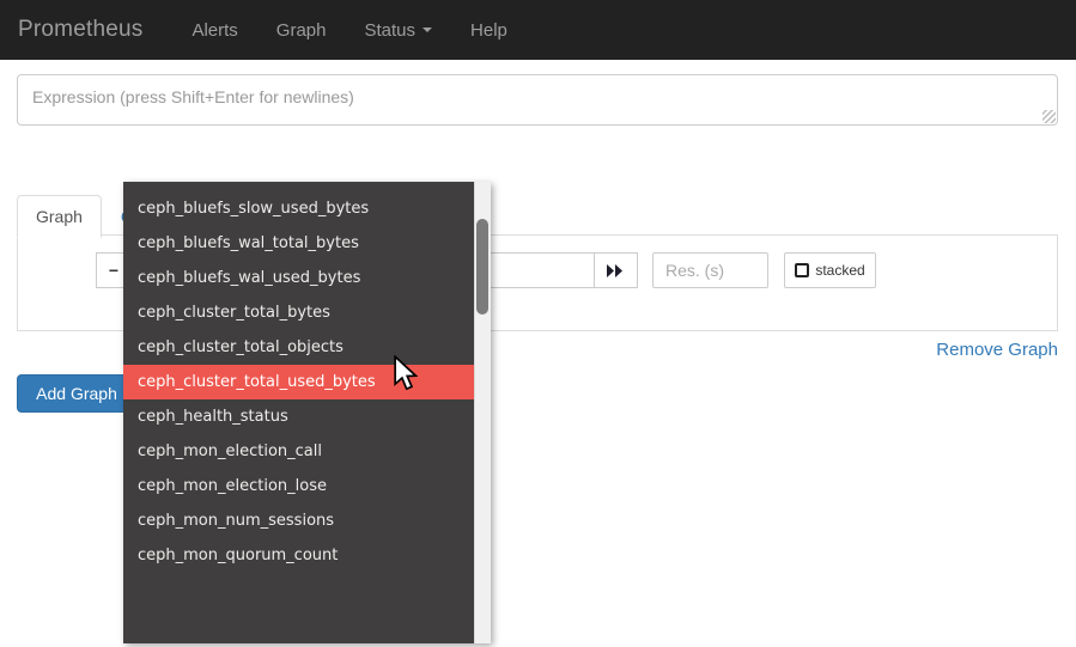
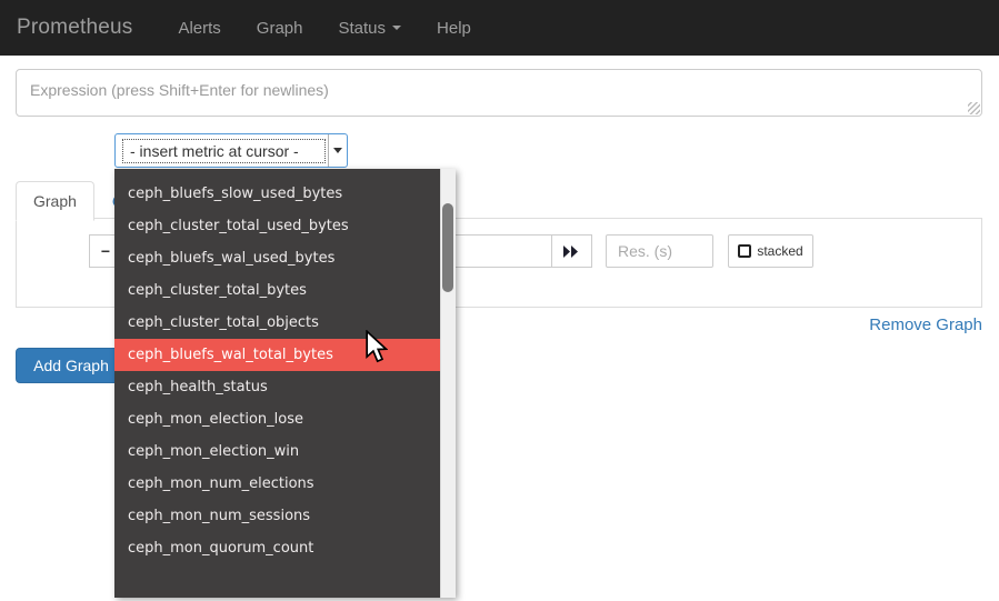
  Prometheus
  Alerts
  Graph
  Status
  Help
  Expression (press Shift+Enter for newlines)
+ - insert metric at cursor -
  Graph
  −
  Res. (s)
  stacked
  Remove Graph
  Add Graph
  ceph_bluefs_slow_used_bytes
- ceph_bluefs_wal_total_bytes
+ ceph_cluster_total_used_bytes
  ceph_bluefs_wal_used_bytes
  ceph_cluster_total_bytes
  ceph_cluster_total_objects
- ceph_cluster_total_used_bytes
+ ceph_bluefs_wal_total_bytes
  ceph_health_status
- ceph_mon_election_call
  ceph_mon_election_lose
+ ceph_mon_election_win
+ ceph_mon_num_elections
  ceph_mon_num_sessions
  ceph_mon_quorum_count
